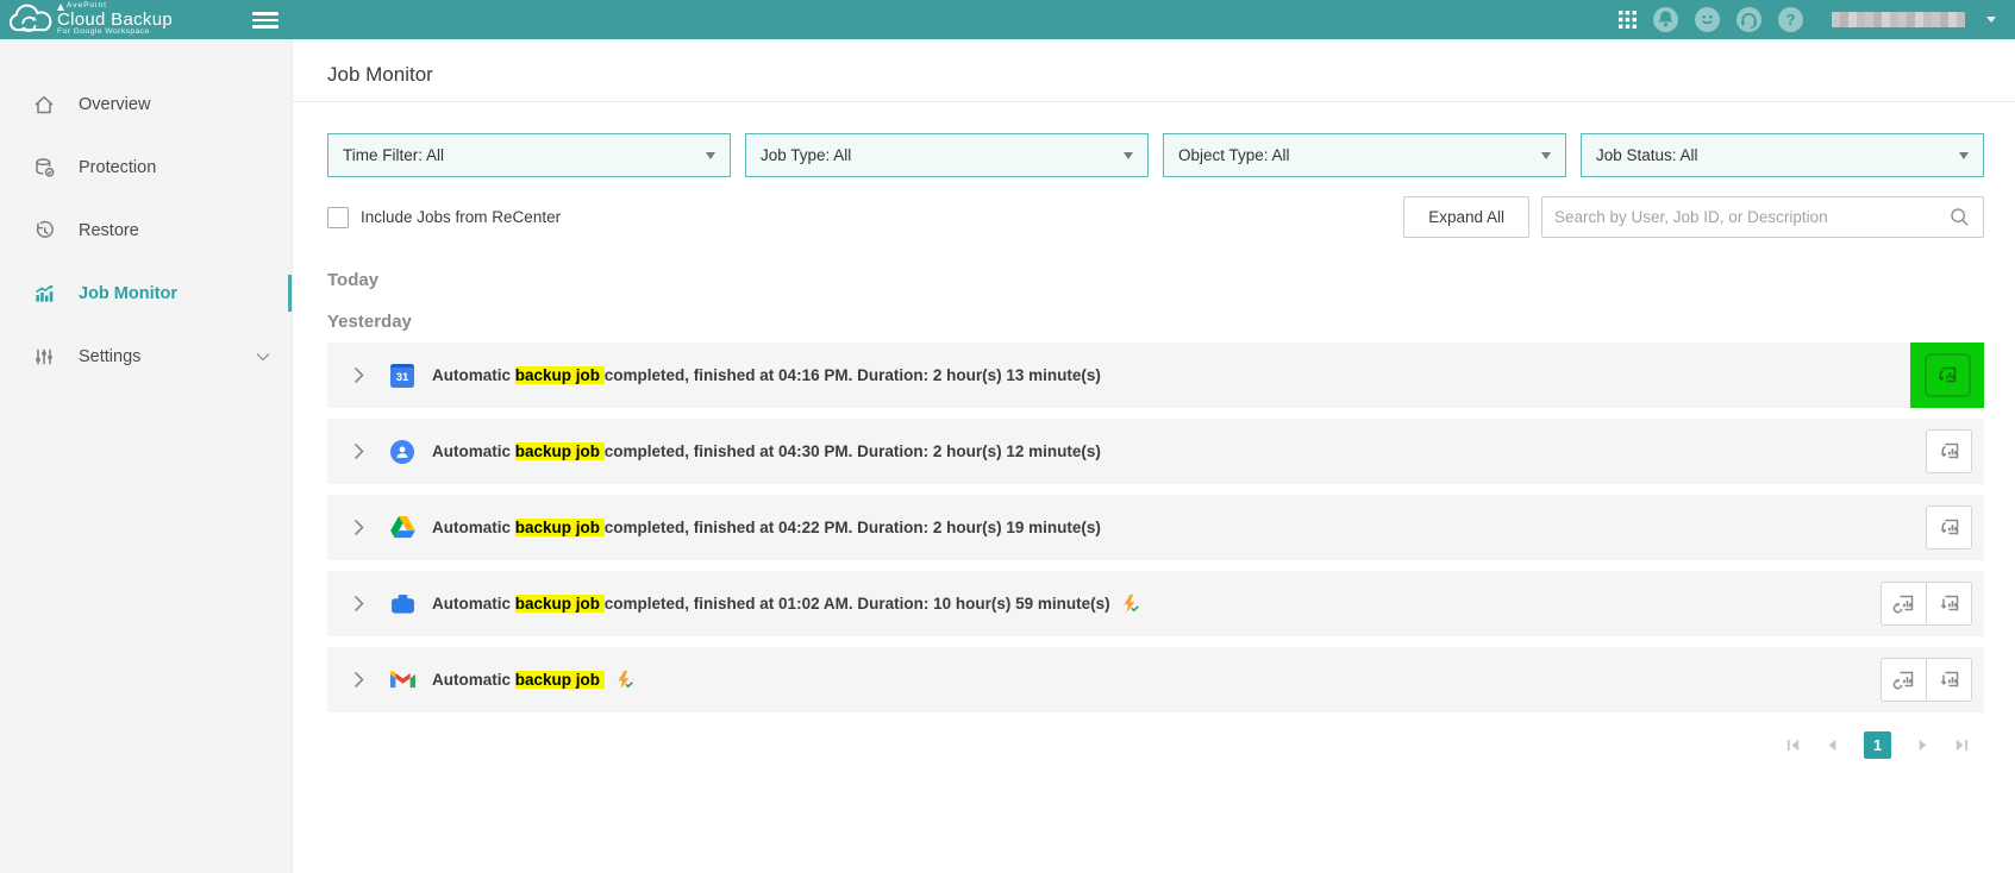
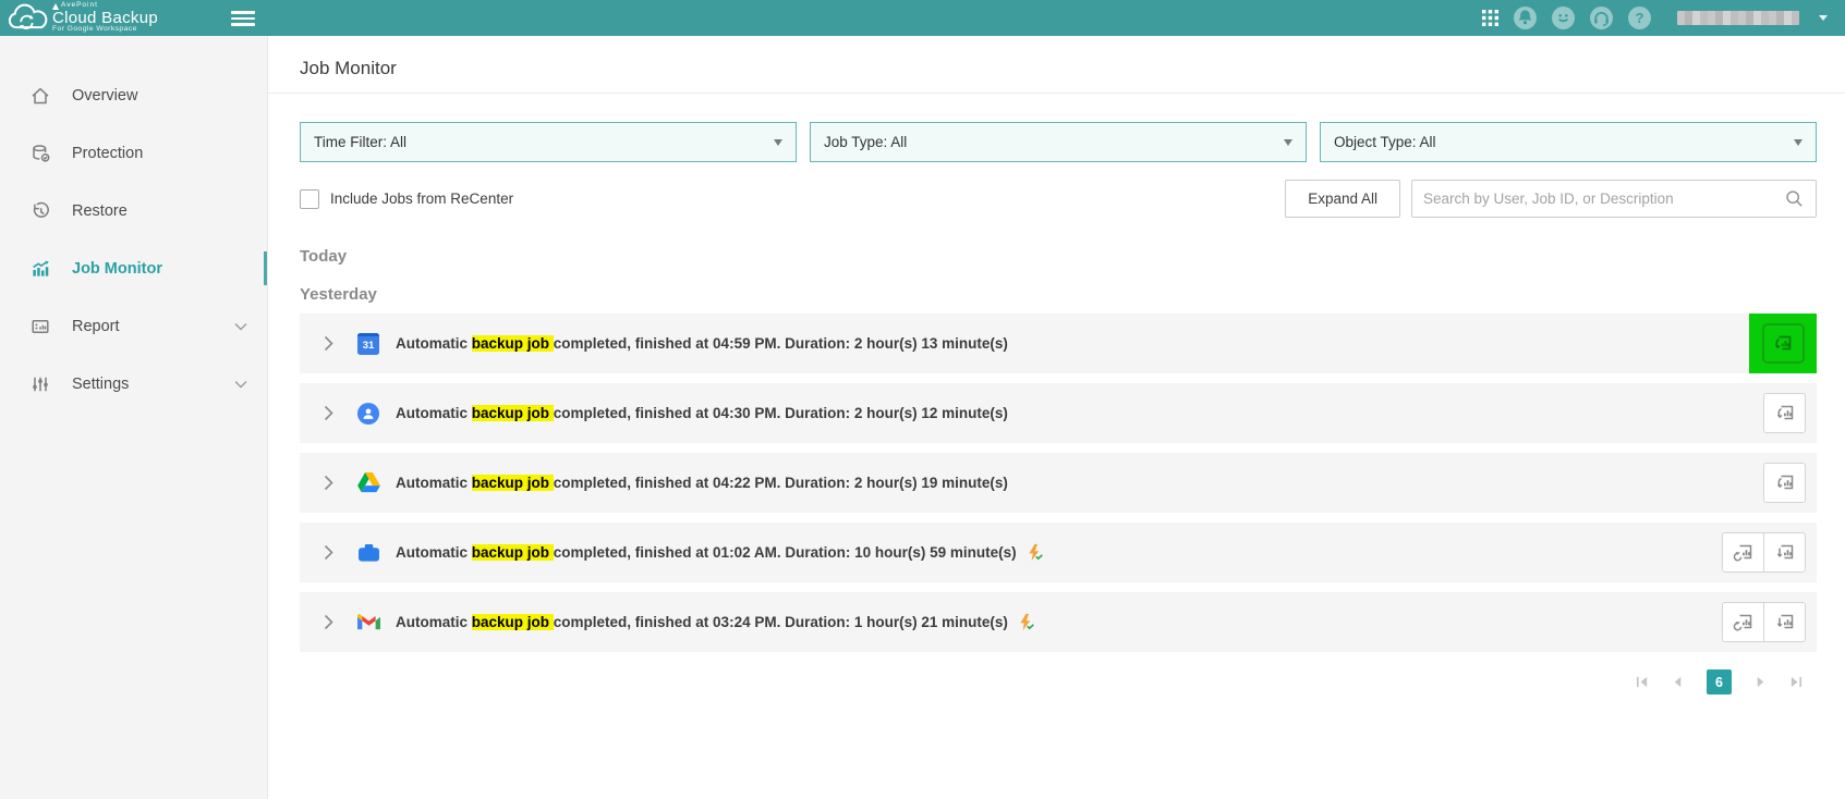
  Cloud Backup
  ?
  Overview
  Protection
  Restore
  Job Monitor
+ Report
  Settings
  Job Monitor
  Time Filter: All
  Job Type: All
  Object Type: All
- Job Status: All
  Include Jobs from ReCenter
  Expand All
  Search by User, Job ID, or Description
  Today
  Yesterday
  31
  Automatic
  backup job
- completed, finished at 04:16 PM. Duration: 2 hour(s) 13 minute(s)
+ completed, finished at 04:59 PM. Duration: 2 hour(s) 13 minute(s)
  Automatic
  backup job
  completed, finished at 04:30 PM. Duration: 2 hour(s) 12 minute(s)
  Automatic
  backup job
  completed, finished at 04:22 PM. Duration: 2 hour(s) 19 minute(s)
  Automatic
  backup job
  completed, finished at 01:02 AM. Duration: 10 hour(s) 59 minute(s)
  Automatic
  backup job
+ completed, finished at 03:24 PM. Duration: 1 hour(s) 21 minute(s)
- 1
+ 6
